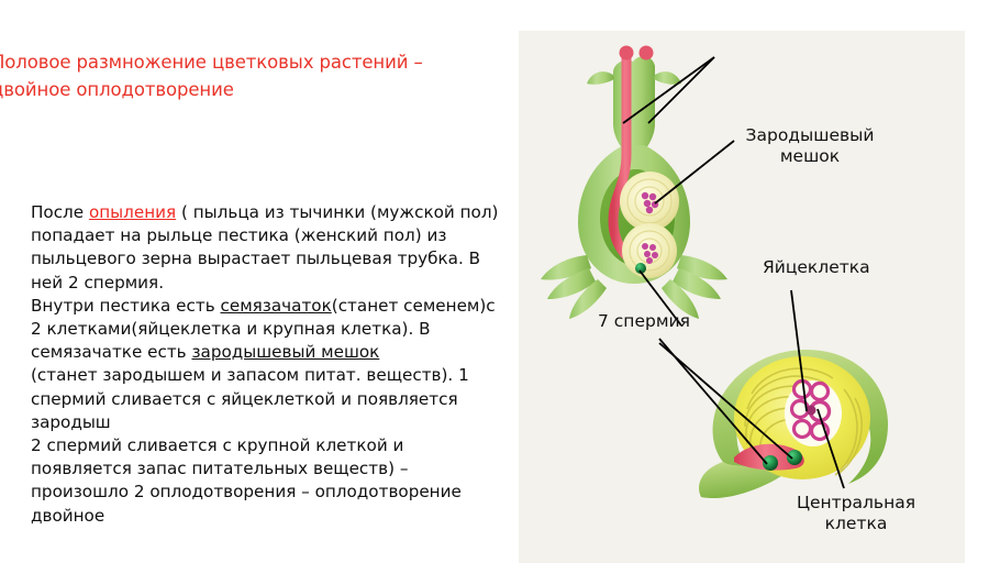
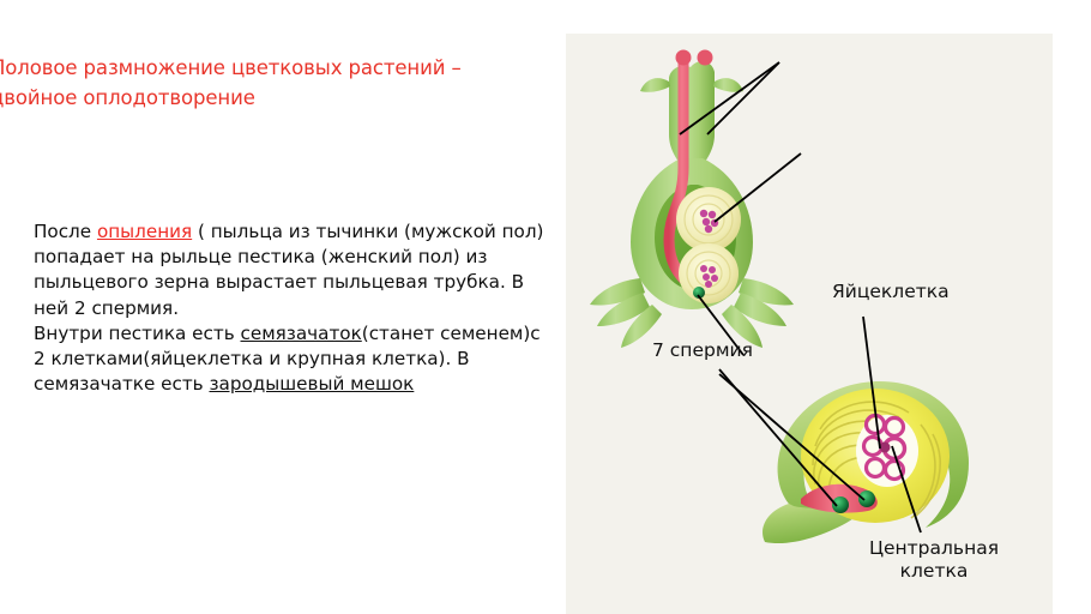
  оловое размножение цветковых растений –
  войное оплодотворение
  После опыления ( пыльца из тычинки (мужской пол) попадает на рыльце пестика (женский пол) из пыльцевого зерна вырастает пыльцевая трубка. В ней 2 спермия.
  Внутри пестика есть семязачаток(станет семенем)с 2 клетками(яйцеклетка и крупная клетка). В семязачатке есть зародышевый мешок
- (станет зародышем и запасом питат. веществ). 1 спермий сливается с яйцеклеткой и появляется зародыш
- 2 спермий сливается с крупной клеткой и появляется запас питательных веществ) – произошло 2 оплодотворения – оплодотворение двойное
- Зародышевый
- мешок
  Яйцеклетка
  7 спермия
  Центральная
  клетка
